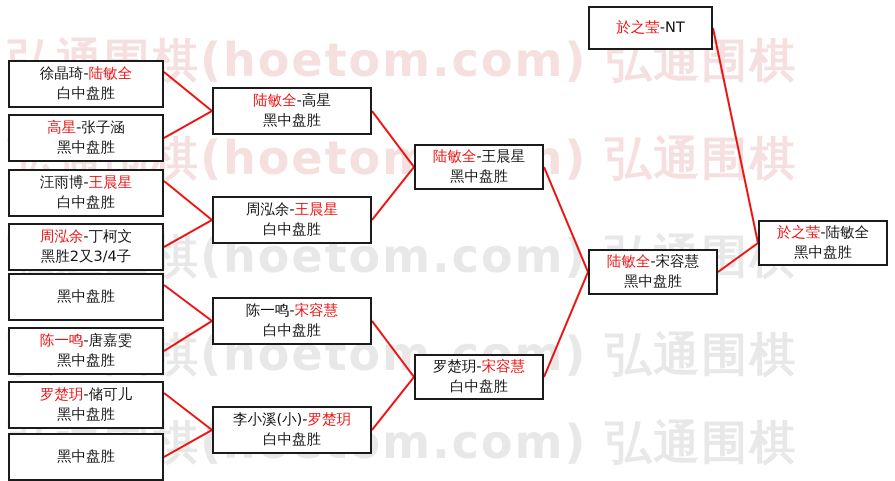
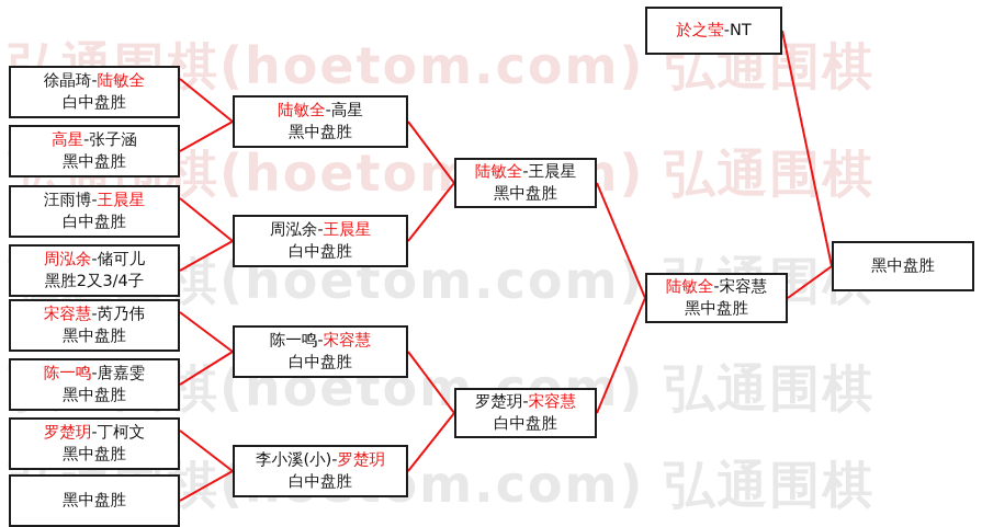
  棋(hoetom.com) 弘通围棋
  棋(hoetom.com)围
  徐晶琦-陆敏全
  白中盘胜
  高星-张子涵
  黑中盘胜
  汪雨博-王晨星
  白中盘胜
- 周泓余-丁柯文
+ 周泓余-储可儿
  黑胜2又3/4子
+ 宋容慧-芮乃伟
  黑中盘胜
  陈一鸣-唐嘉雯
  黑中盘胜
- 罗楚玥-储可儿
+ 罗楚玥-丁柯文
  黑中盘胜
  黑中盘胜
  陆敏全-高星
  黑中盘胜
  周泓余-王晨星
  白中盘胜
  陈一鸣-宋容慧
  白中盘胜
  李小溪(小)-罗楚玥
  白中盘胜
  陆敏全-王晨星
  黑中盘胜
  罗楚玥-宋容慧
  白中盘胜
  陆敏全-宋容慧
  黑中盘胜
  於之莹-NT
- 於之莹-陆敏全
  黑中盘胜
